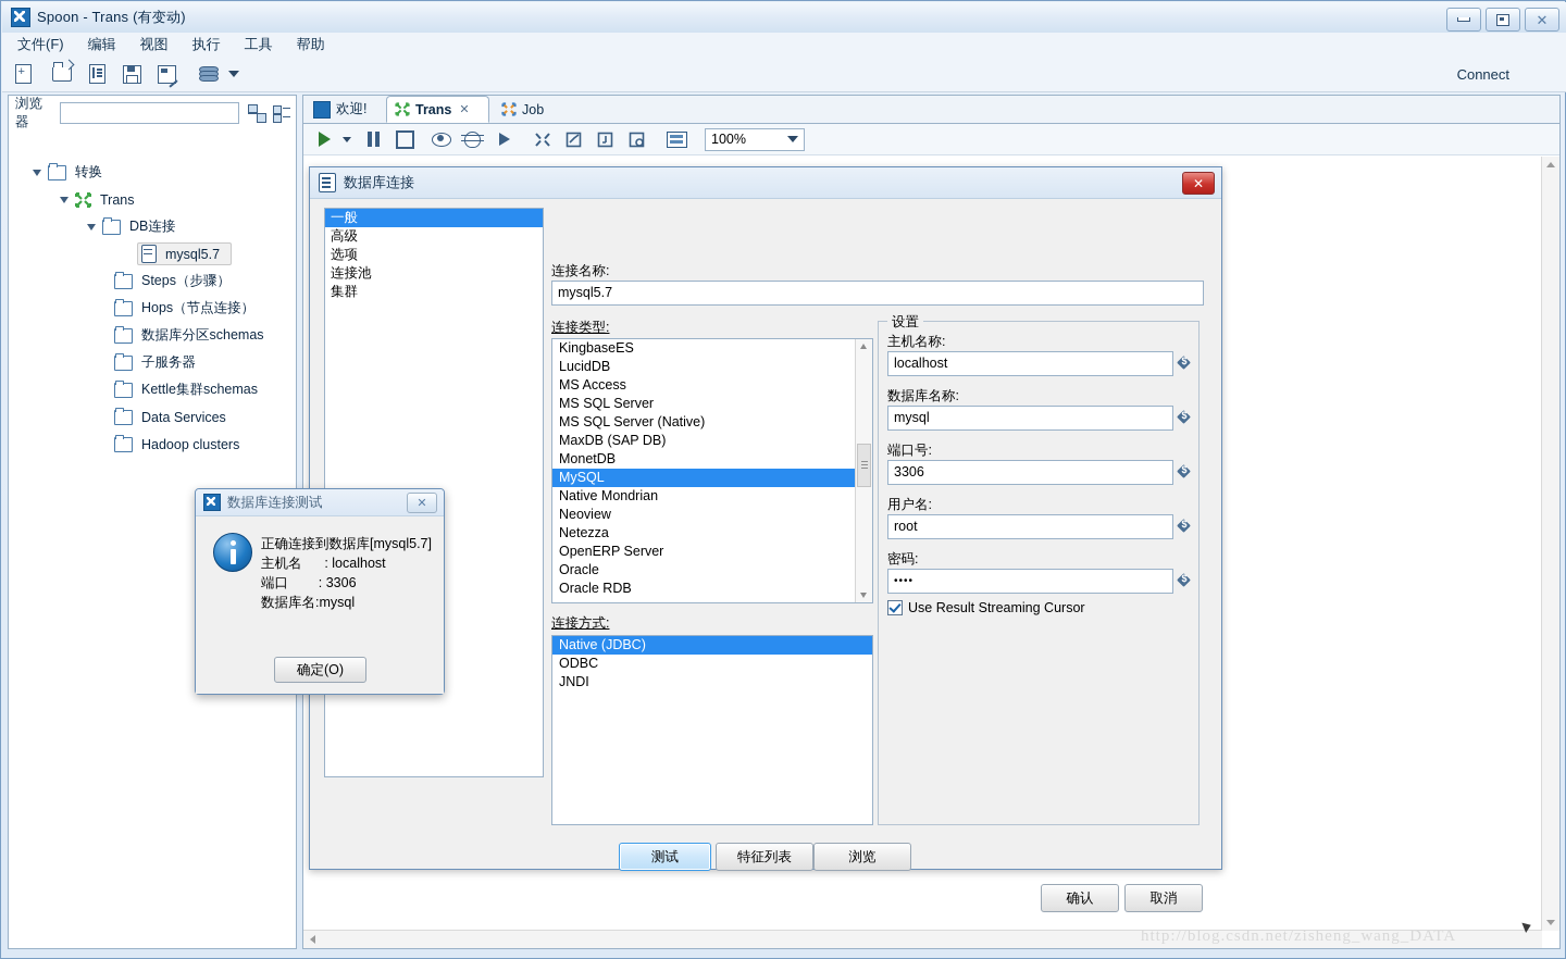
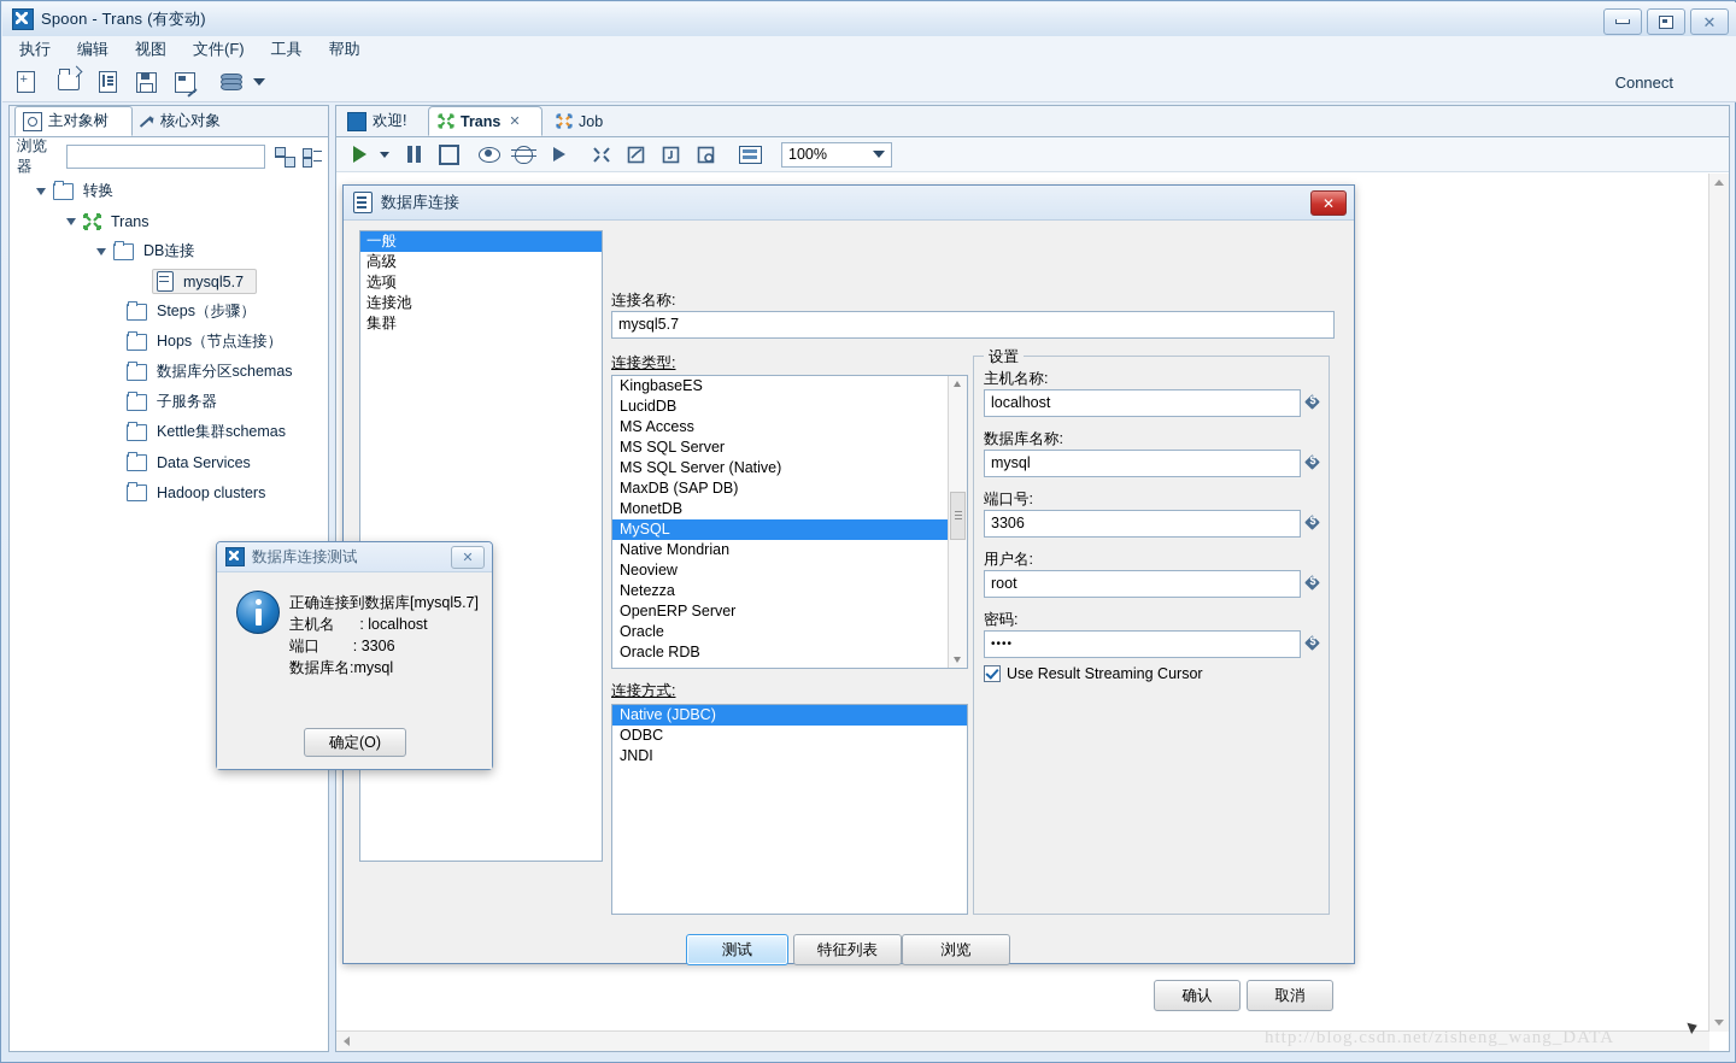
  Spoon - Trans (有变动)
  ✕
- 文件(F)
+ 执行
  编辑
  视图
- 执行
+ 文件(F)
  工具
  帮助
  Connect
+ 主对象树
+ 核心对象
  浏览器
  转换
  Trans
  DB连接
  mysql5.7
  Steps（步骤）
  Hops（节点连接）
  数据库分区schemas
  子服务器
  Kettle集群schemas
  Data Services
  Hadoop clusters
  欢迎!
  Trans
  ✕
  Job
  100%
  数据库连接
  ✕
  一般
  高级
  选项
  连接池
  集群
  连接名称:
  mysql5.7
  连接类型:
  KingbaseES
  LucidDB
  MS Access
  MS SQL Server
  MS SQL Server (Native)
  MaxDB (SAP DB)
  MonetDB
  MySQL
  Native Mondrian
  Neoview
  Netezza
  OpenERP Server
  Oracle
  Oracle RDB
  连接方式:
  Native (JDBC)
  ODBC
  JNDI
  设置
  主机名称:
  localhost
  数据库名称:
  mysql
  端口号:
  3306
  用户名:
  root
  密码:
  ••••
  Use Result Streaming Cursor
  测试
  特征列表
  浏览
  确认
  取消
  数据库连接测试
  ✕
  正确连接到数据库[mysql5.7]
  主机名 : localhost
  端口 : 3306
  数据库名:mysql
  确定(O)
  http://blog.csdn.net/zisheng_wang_DATA
